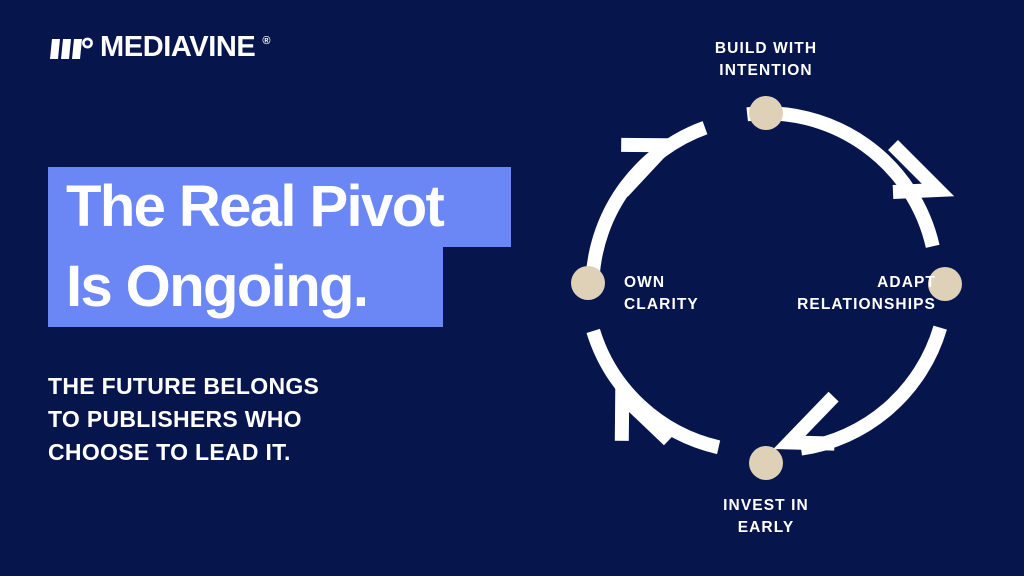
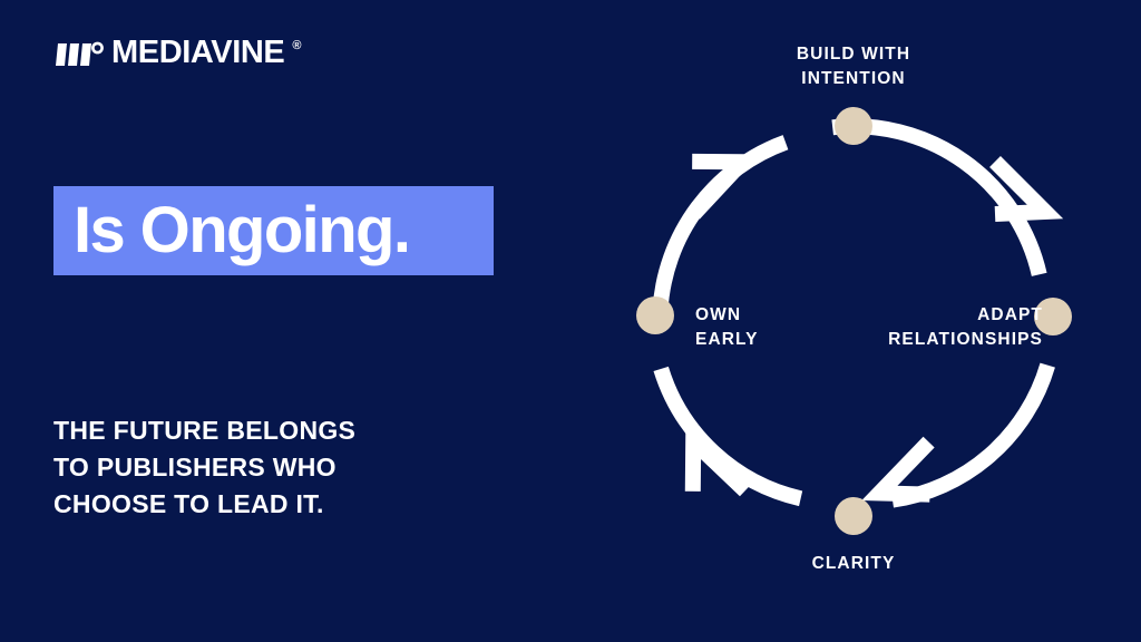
  MEDIAVINE
  ®
- The Real Pivot
  Is Ongoing.
  THE FUTURE BELONGS
  TO PUBLISHERS WHO
  CHOOSE TO LEAD IT.
  BUILD WITH
  INTENTION
  ADAPT
  RELATIONSHIPS
- INVEST IN
- EARLY
+ CLARITY
  OWN
- CLARITY
+ EARLY
